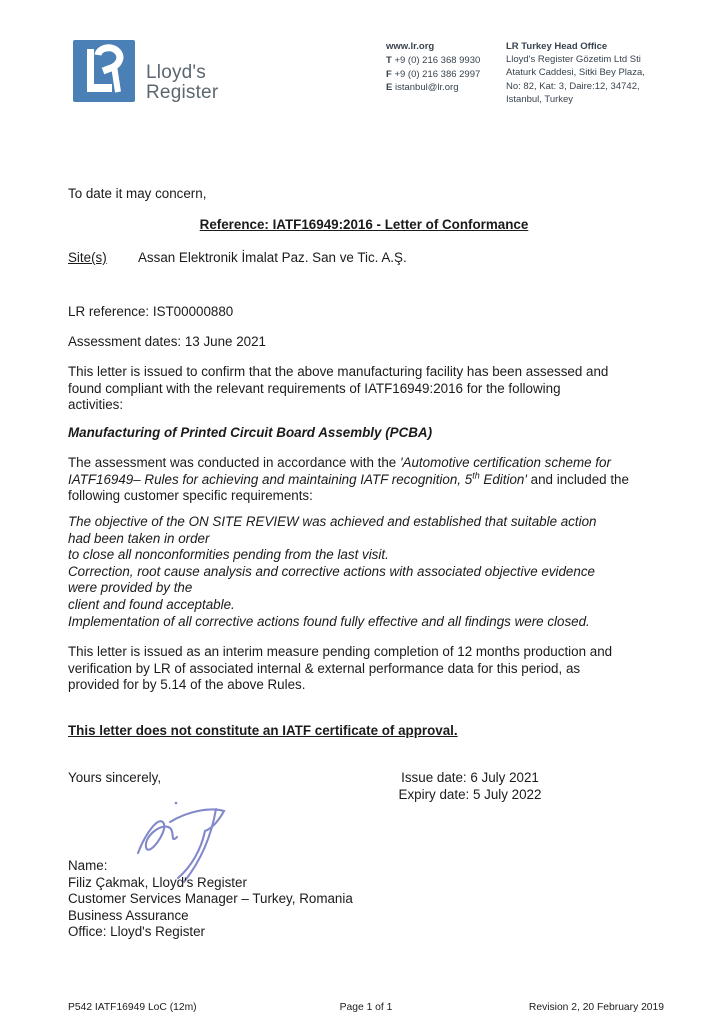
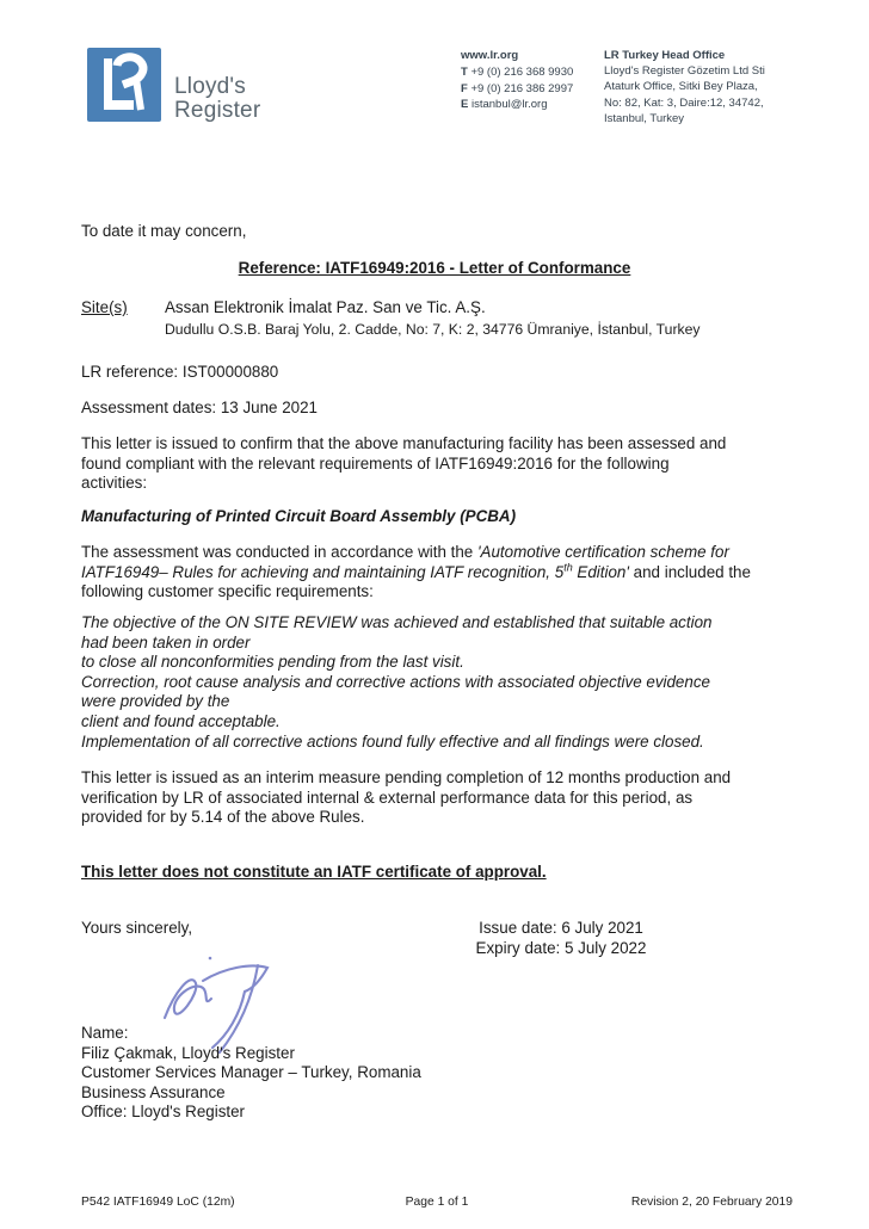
  Lloyd's
  Register
  www.lr.org
  T +9 (0) 216 368 9930
  F +9 (0) 216 386 2997
  E istanbul@lr.org
  LR Turkey Head Office
  Lloyd's Register Gözetim Ltd Sti
- Ataturk Caddesi, Sitki Bey Plaza,
+ Ataturk Office, Sitki Bey Plaza,
  No: 82, Kat: 3, Daire:12, 34742,
  Istanbul, Turkey
  To date it may concern,
  Reference: IATF16949:2016 - Letter of Conformance
  Site(s)
  Assan Elektronik İmalat Paz. San ve Tic. A.Ş.
+ Dudullu O.S.B. Baraj Yolu, 2. Cadde, No: 7, K: 2, 34776 Ümraniye, İstanbul, Turkey
  LR reference: IST00000880
  Assessment dates: 13 June 2021
  This letter is issued to confirm that the above manufacturing facility has been assessed and
  found compliant with the relevant requirements of IATF16949:2016 for the following
  activities:
  Manufacturing of Printed Circuit Board Assembly (PCBA)
  The assessment was conducted in accordance with the 'Automotive certification scheme for IATF16949– Rules for achieving and maintaining IATF recognition, 5th Edition' and included the following customer specific requirements:
  The objective of the ON SITE REVIEW was achieved and established that suitable action
  had been taken in order
  to close all nonconformities pending from the last visit.
  Correction, root cause analysis and corrective actions with associated objective evidence
  were provided by the
  client and found acceptable.
  Implementation of all corrective actions found fully effective and all findings were closed.
  This letter is issued as an interim measure pending completion of 12 months production and
  verification by LR of associated internal & external performance data for this period, as
  provided for by 5.14 of the above Rules.
  This letter does not constitute an IATF certificate of approval.
  Yours sincerely,
  Issue date: 6 July 2021
  Expiry date: 5 July 2022
  Name:
  Filiz Çakmak, Lloyd's Register
  Customer Services Manager – Turkey, Romania
  Business Assurance
  Office: Lloyd's Register
  P542 IATF16949 LoC (12m)
  Page 1 of 1
  Revision 2, 20 February 2019
